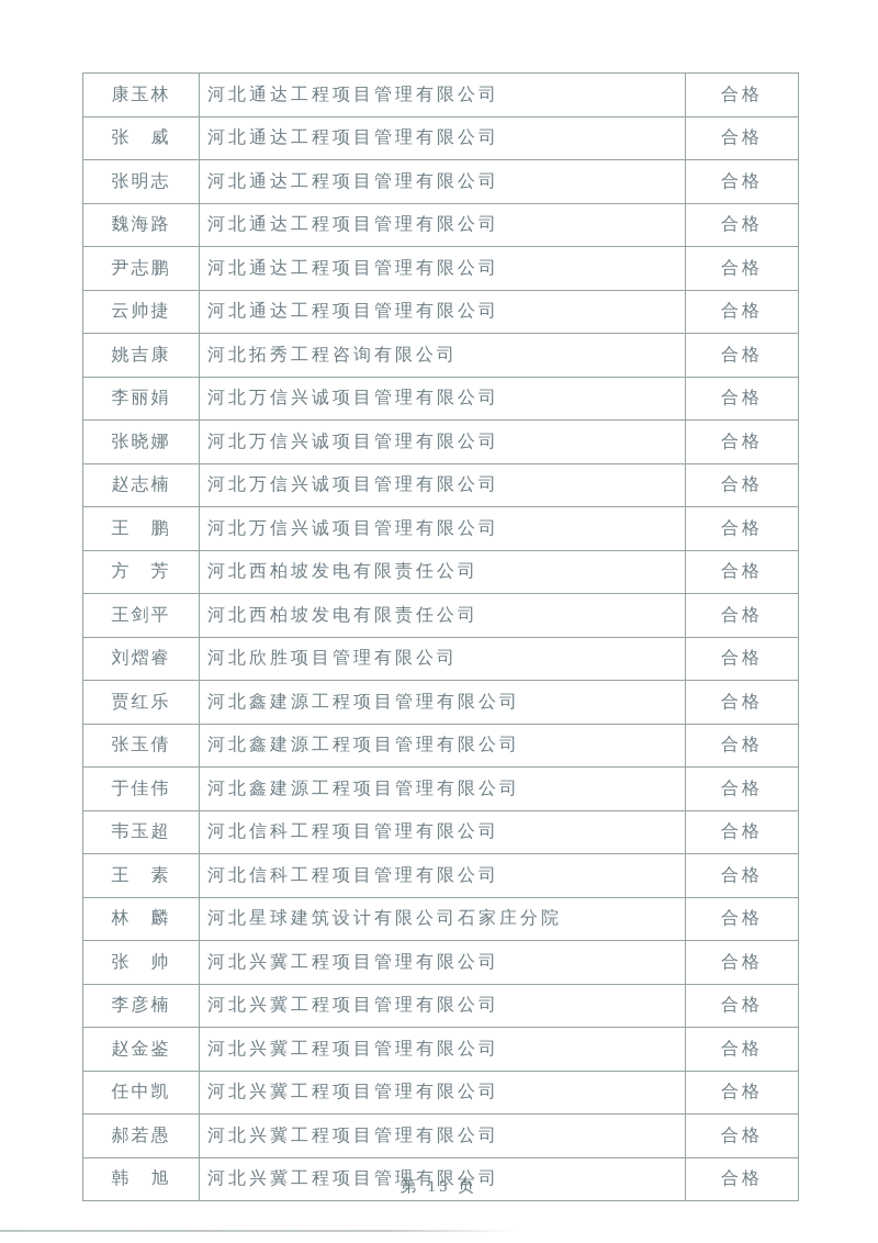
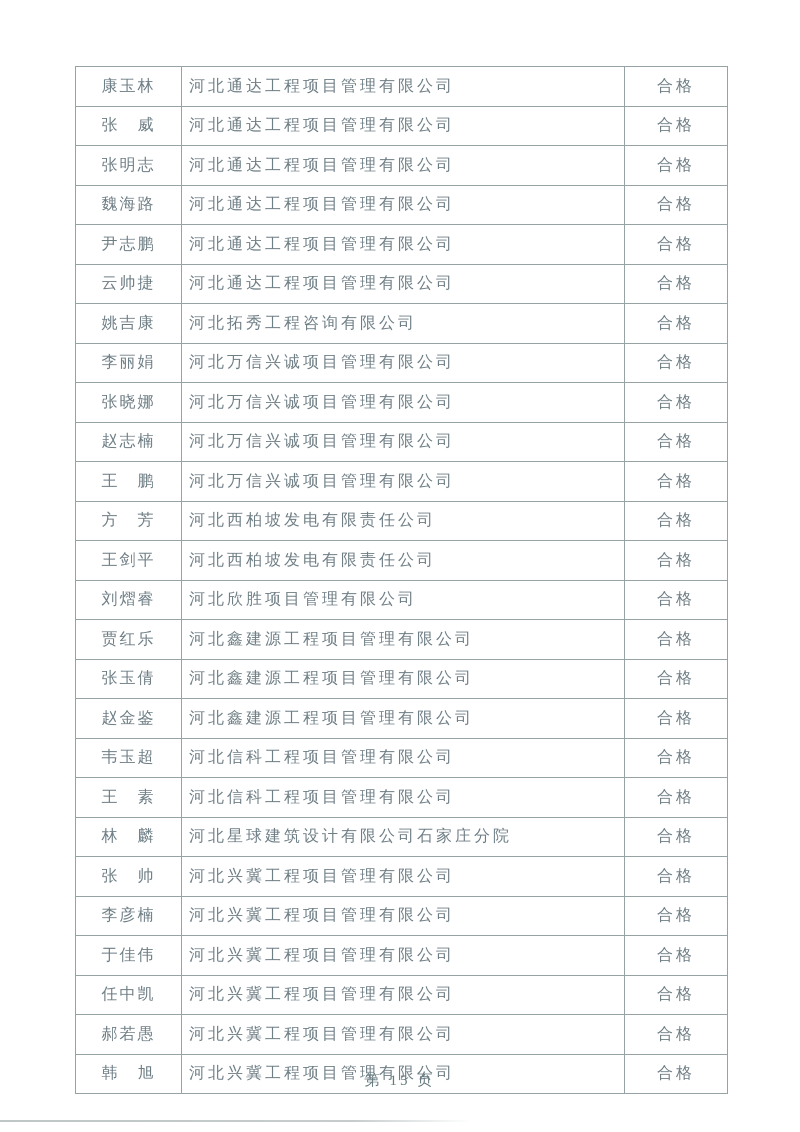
  康玉林	河北通达工程项目管理有限公司	合格
  张 威	河北通达工程项目管理有限公司	合格
  张明志	河北通达工程项目管理有限公司	合格
  魏海路	河北通达工程项目管理有限公司	合格
  尹志鹏	河北通达工程项目管理有限公司	合格
  云帅捷	河北通达工程项目管理有限公司	合格
  姚吉康	河北拓秀工程咨询有限公司	合格
  李丽娟	河北万信兴诚项目管理有限公司	合格
  张晓娜	河北万信兴诚项目管理有限公司	合格
  赵志楠	河北万信兴诚项目管理有限公司	合格
  王 鹏	河北万信兴诚项目管理有限公司	合格
  方 芳	河北西柏坡发电有限责任公司	合格
  王剑平	河北西柏坡发电有限责任公司	合格
  刘熠睿	河北欣胜项目管理有限公司	合格
  贾红乐	河北鑫建源工程项目管理有限公司	合格
  张玉倩	河北鑫建源工程项目管理有限公司	合格
- 于佳伟	河北鑫建源工程项目管理有限公司	合格
+ 赵金鉴	河北鑫建源工程项目管理有限公司	合格
  韦玉超	河北信科工程项目管理有限公司	合格
  王 素	河北信科工程项目管理有限公司	合格
  林 麟	河北星球建筑设计有限公司石家庄分院	合格
  张 帅	河北兴冀工程项目管理有限公司	合格
  李彦楠	河北兴冀工程项目管理有限公司	合格
- 赵金鉴	河北兴冀工程项目管理有限公司	合格
+ 于佳伟	河北兴冀工程项目管理有限公司	合格
  任中凯	河北兴冀工程项目管理有限公司	合格
  郝若愚	河北兴冀工程项目管理有限公司	合格
  韩 旭	河北兴冀工程项目管理有限公司	合格
  第 15 页
